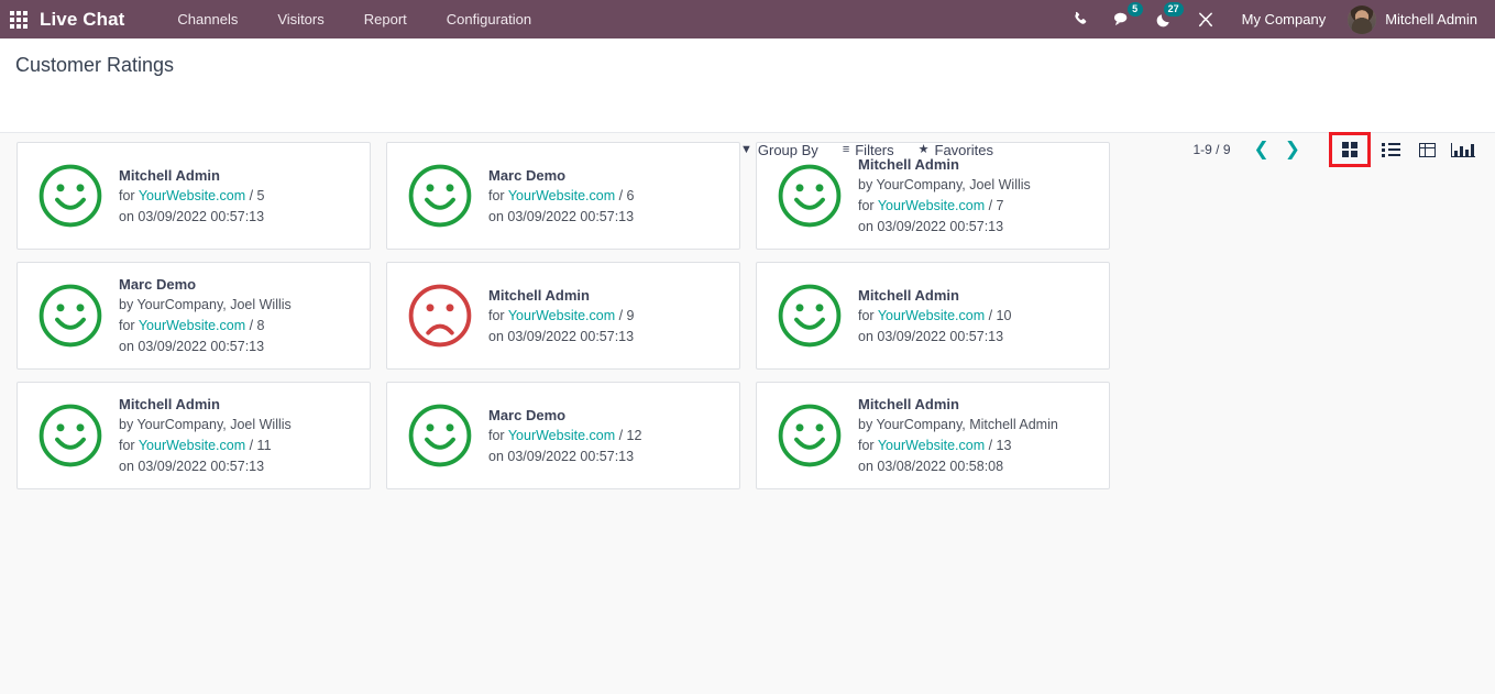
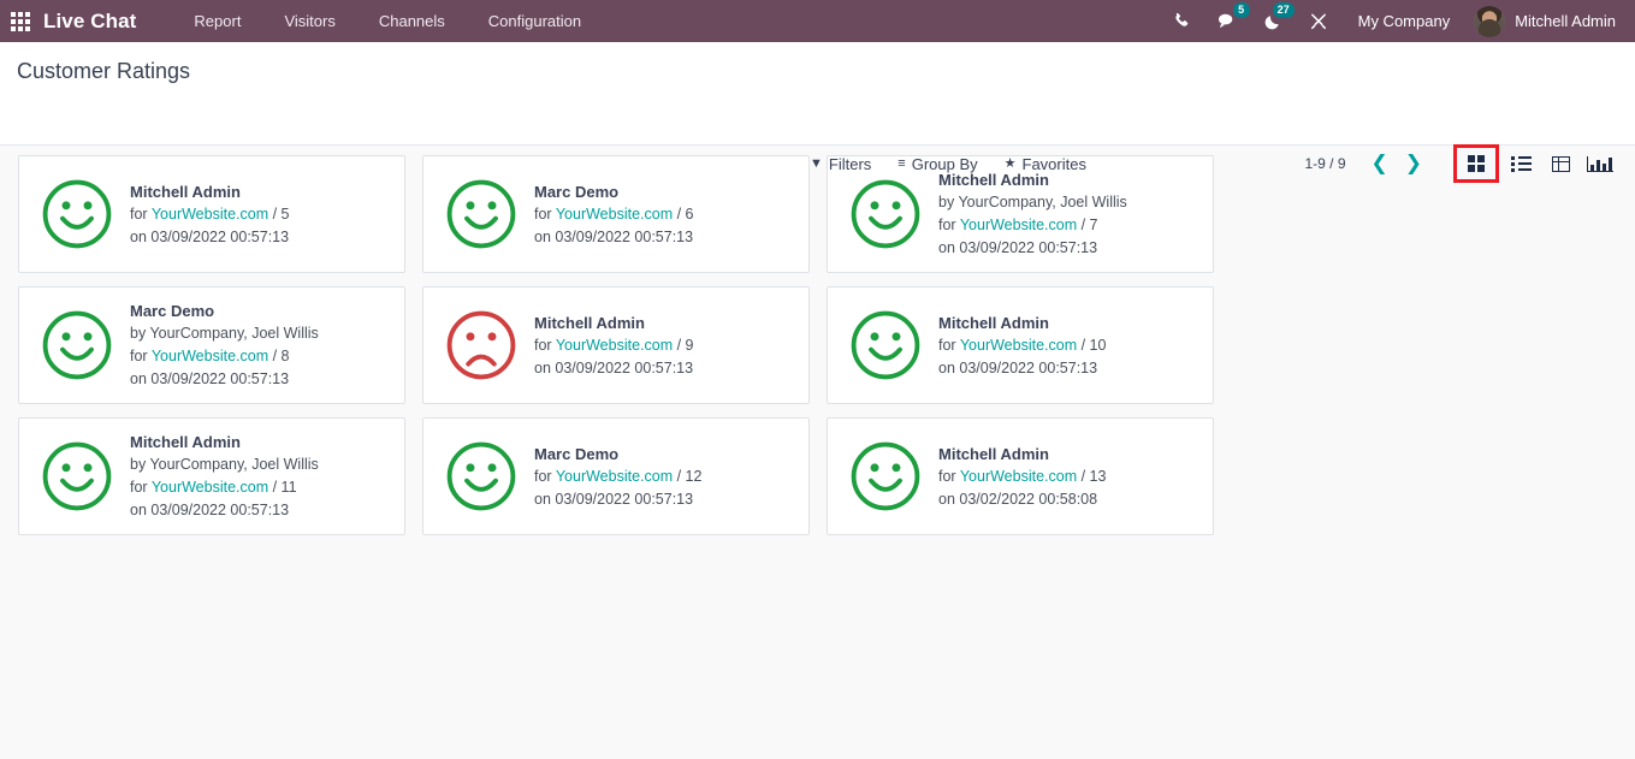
  Live Chat
- Channels
+ Report
  Visitors
- Report
+ Channels
  Configuration
  5
  27
  My Company
  Mitchell Admin
  Customer Ratings
  ▼
- Group By
+ Filters
  ≡
- Filters
+ Group By
  ★
  Favorites
  1-9 / 9
  ❮
  ❯
  Mitchell Admin
  for YourWebsite.com / 5
  on 03/09/2022 00:57:13
  Marc Demo
  for YourWebsite.com / 6
  on 03/09/2022 00:57:13
  Mitchell Admin
  by YourCompany, Joel Willis
  for YourWebsite.com / 7
  on 03/09/2022 00:57:13
  Marc Demo
  by YourCompany, Joel Willis
  for YourWebsite.com / 8
  on 03/09/2022 00:57:13
  Mitchell Admin
  for YourWebsite.com / 9
  on 03/09/2022 00:57:13
  Mitchell Admin
  for YourWebsite.com / 10
  on 03/09/2022 00:57:13
  Mitchell Admin
  by YourCompany, Joel Willis
  for YourWebsite.com / 11
  on 03/09/2022 00:57:13
  Marc Demo
  for YourWebsite.com / 12
  on 03/09/2022 00:57:13
  Mitchell Admin
- by YourCompany, Mitchell Admin
  for YourWebsite.com / 13
- on 03/08/2022 00:58:08
+ on 03/02/2022 00:58:08
